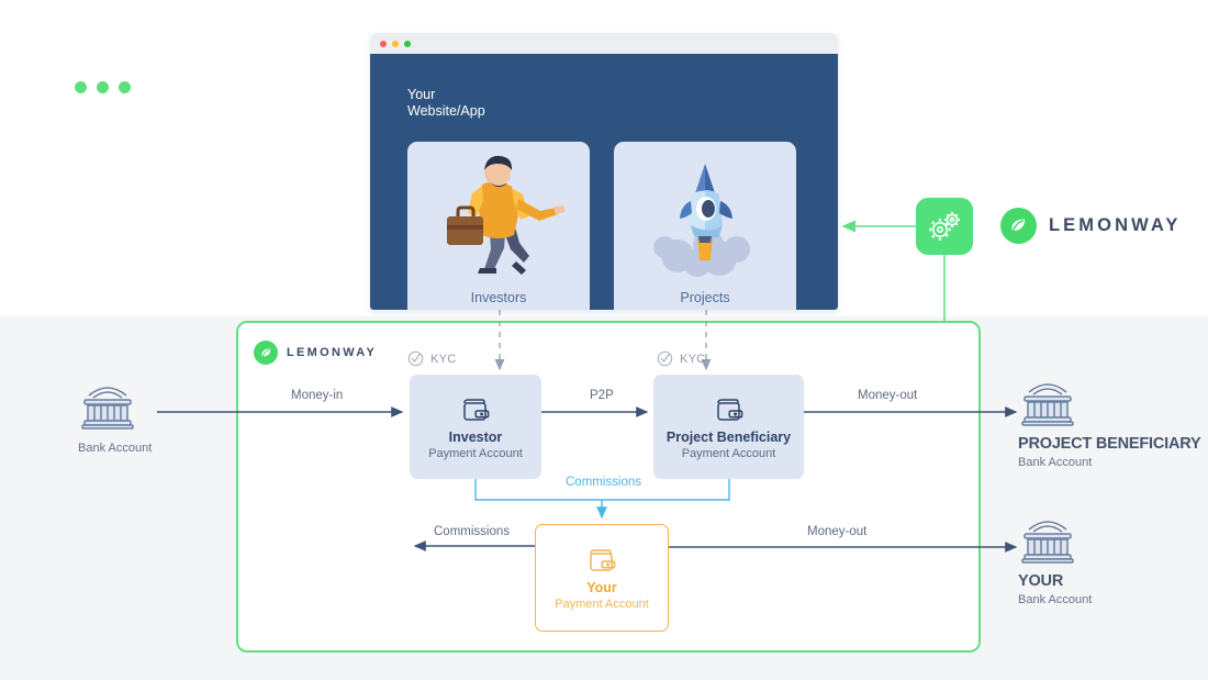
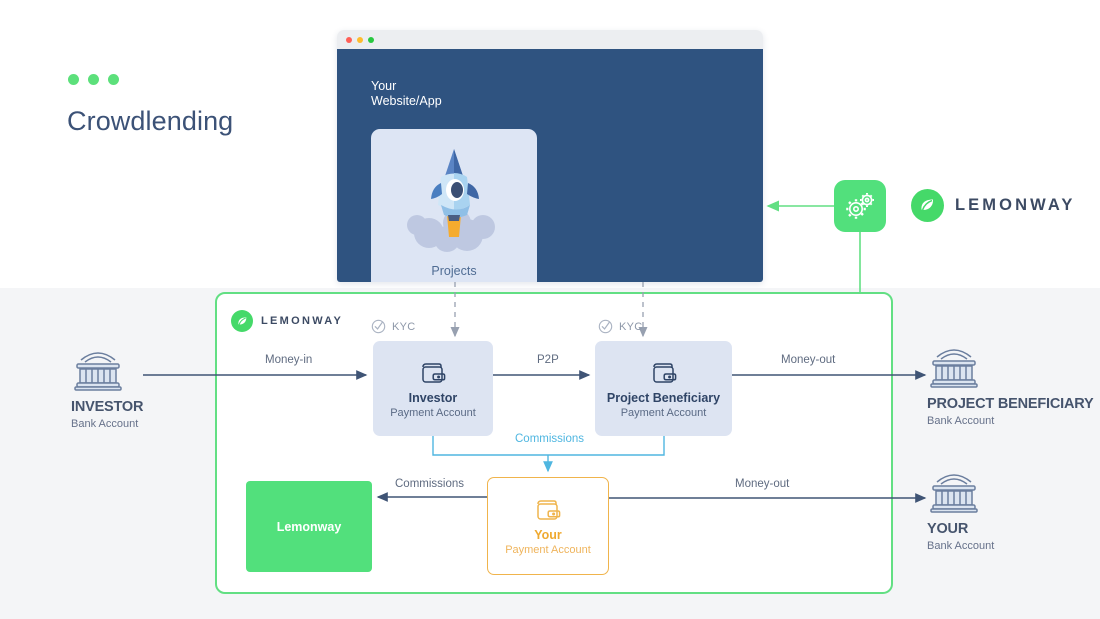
+ Crowdlending
  Your
  Website/App
- Investors
  Projects
  LEMONWAY
  LEMONWAY
  KYC
  KYC
  Investor
  Payment Account
  Project Beneficiary
  Payment Account
  Your
  Payment Account
+ Lemonway
+ INVESTOR
  Bank Account
  PROJECT BENEFICIARY
  Bank Account
  YOUR
  Bank Account
  Money-in
  P2P
  Money-out
  Commissions
  Commissions
  Money-out
